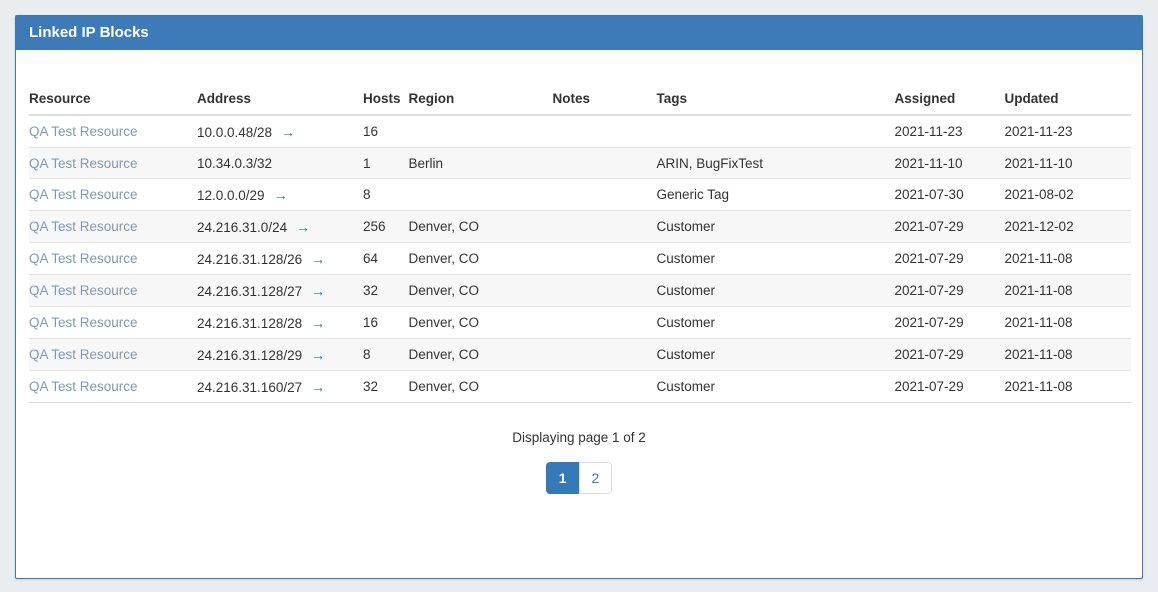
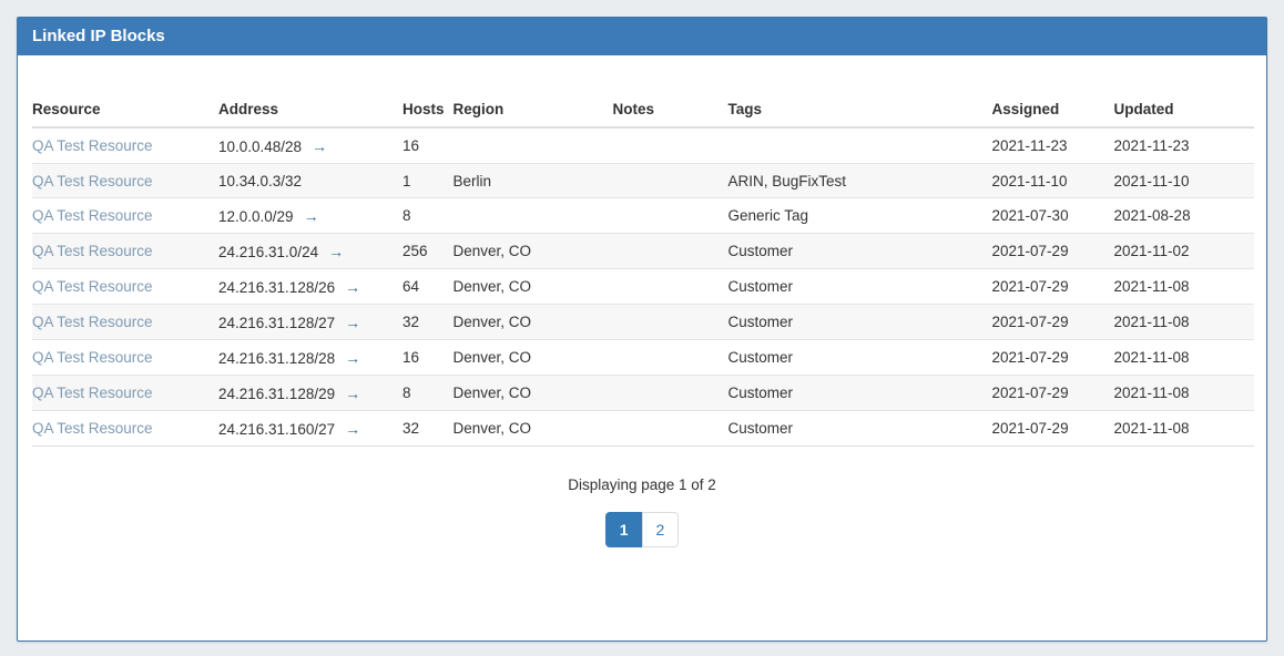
  Linked IP Blocks
  Resource	Address	Hosts	Region	Notes	Tags	Assigned	Updated
  QA Test Resource	10.0.0.48/28 →	16				2021-11-23	2021-11-23
  QA Test Resource	10.34.0.3/32	1	Berlin		ARIN, BugFixTest	2021-11-10	2021-11-10
- QA Test Resource	12.0.0.0/29 →	8			Generic Tag	2021-07-30	2021-08-02
+ QA Test Resource	12.0.0.0/29 →	8			Generic Tag	2021-07-30	2021-08-28
- QA Test Resource	24.216.31.0/24 →	256	Denver, CO		Customer	2021-07-29	2021-12-02
+ QA Test Resource	24.216.31.0/24 →	256	Denver, CO		Customer	2021-07-29	2021-11-02
  QA Test Resource	24.216.31.128/26 →	64	Denver, CO		Customer	2021-07-29	2021-11-08
  QA Test Resource	24.216.31.128/27 →	32	Denver, CO		Customer	2021-07-29	2021-11-08
  QA Test Resource	24.216.31.128/28 →	16	Denver, CO		Customer	2021-07-29	2021-11-08
  QA Test Resource	24.216.31.128/29 →	8	Denver, CO		Customer	2021-07-29	2021-11-08
  QA Test Resource	24.216.31.160/27 →	32	Denver, CO		Customer	2021-07-29	2021-11-08
  Displaying page 1 of 2
  1
  2
